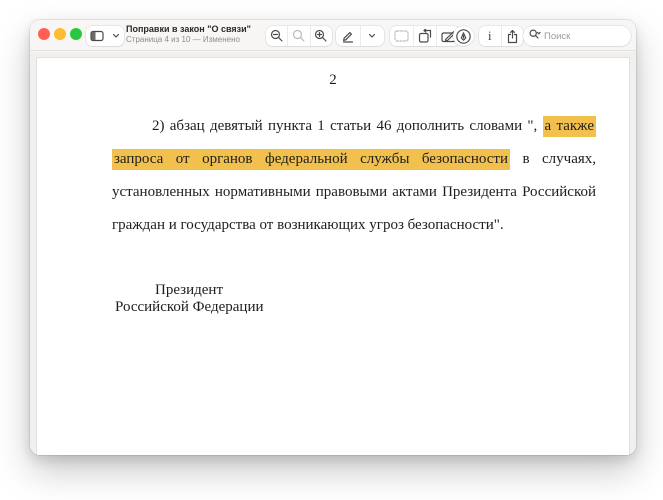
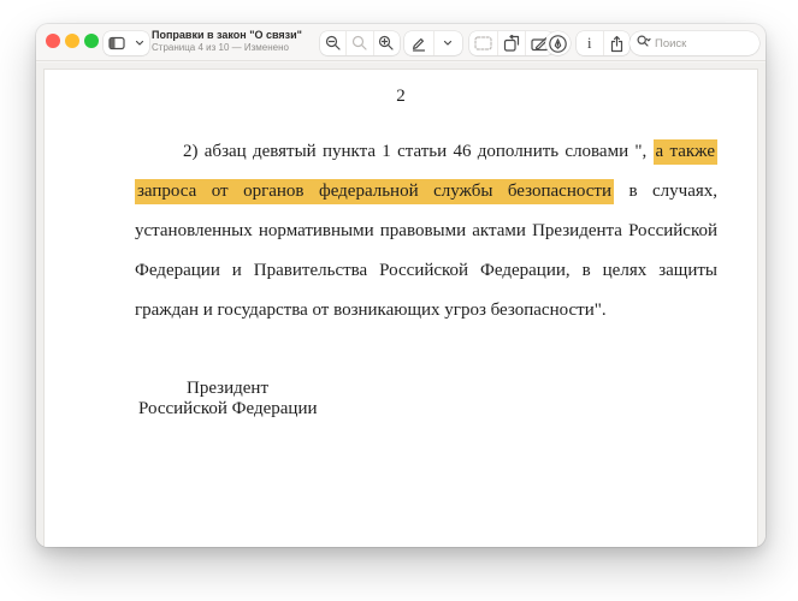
  Поправки в закон "О связи"
  Страница 4 из 10 — Изменено
  i
  Поиск
  2
  2) абзац девятый пункта 1 статьи 46 дополнить словами ", а также
  запроса от органов федеральной службы безопасности в случаях,
  установленных нормативными правовыми актами Президента Российской
+ Федерации и Правительства Российской Федерации, в целях защиты
  граждан и государства от возникающих угроз безопасности".
  Президент
  Российской Федерации
